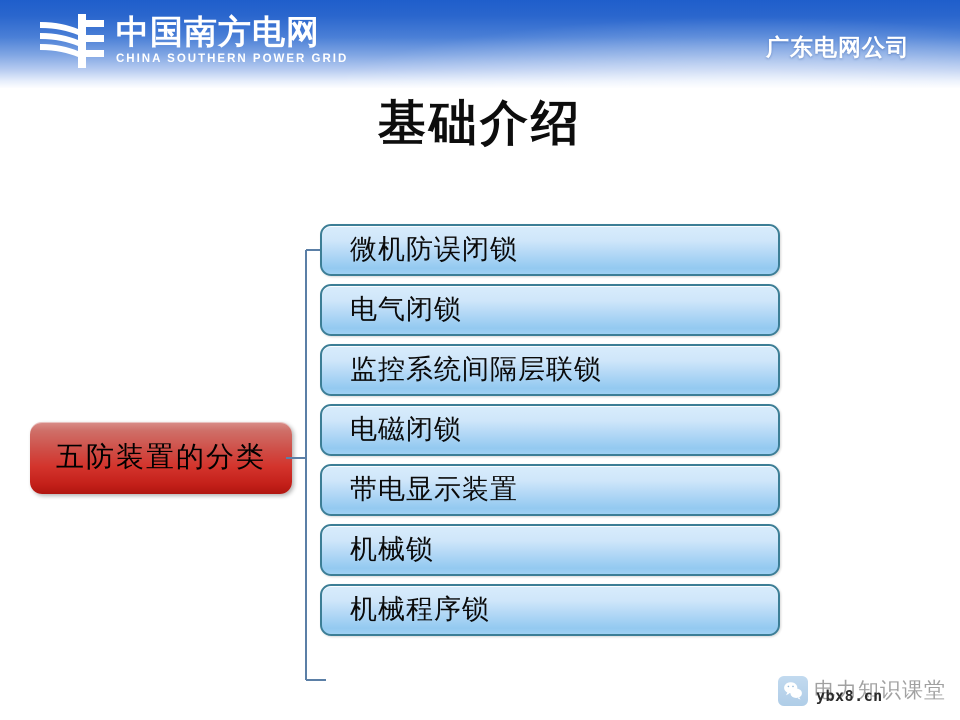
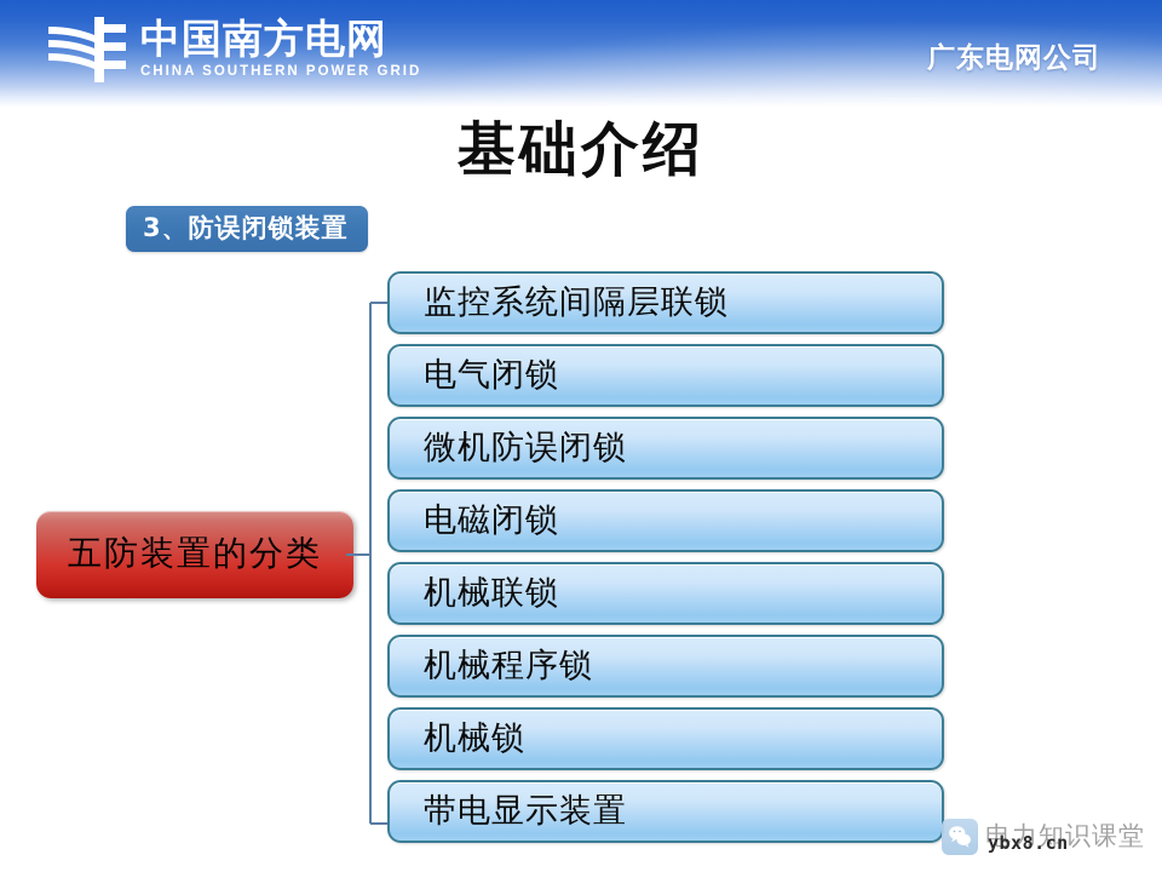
  中国南方电网
  CHINA SOUTHERN POWER GRID
  广东电网公司
  基础介绍
+ 3、防误闭锁装置
  五防装置的分类
- 微机防误闭锁
+ 监控系统间隔层联锁
  电气闭锁
- 监控系统间隔层联锁
+ 微机防误闭锁
  电磁闭锁
+ 机械联锁
- 带电显示装置
+ 机械程序锁
  机械锁
- 机械程序锁
+ 带电显示装置
  电力知识课堂
  ybx8.cn
